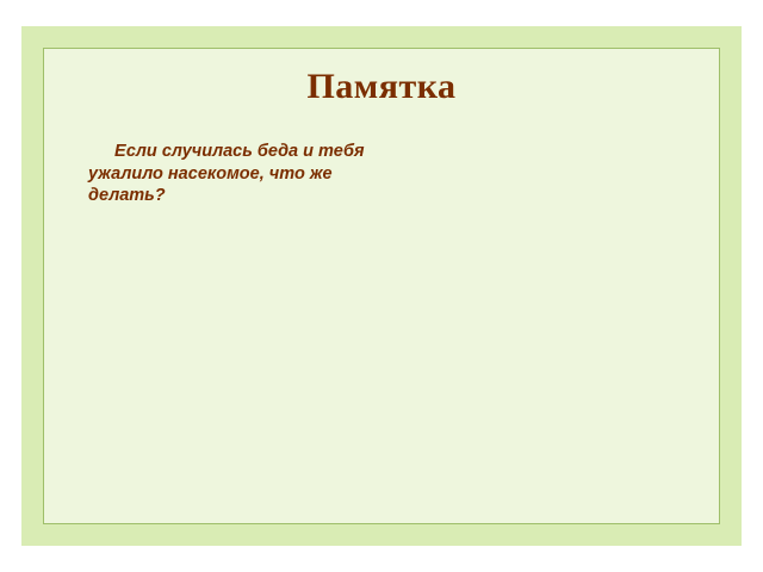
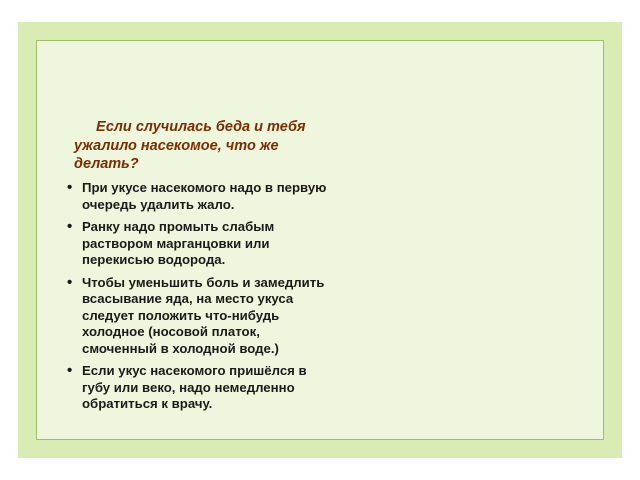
- Памятка
  Если случилась беда и тебя ужалило насекомое, что же делать?
+ При укусе насекомого надо в первую очередь удалить жало.
+ Ранку надо промыть слабым раствором марганцовки или перекисью водорода.
+ Чтобы уменьшить боль и замедлить всасывание яда, на место укуса следует положить что-нибудь холодное (носовой платок, смоченный в холодной воде.)
+ Если укус насекомого пришёлся в губу или веко, надо немедленно обратиться к врачу.
